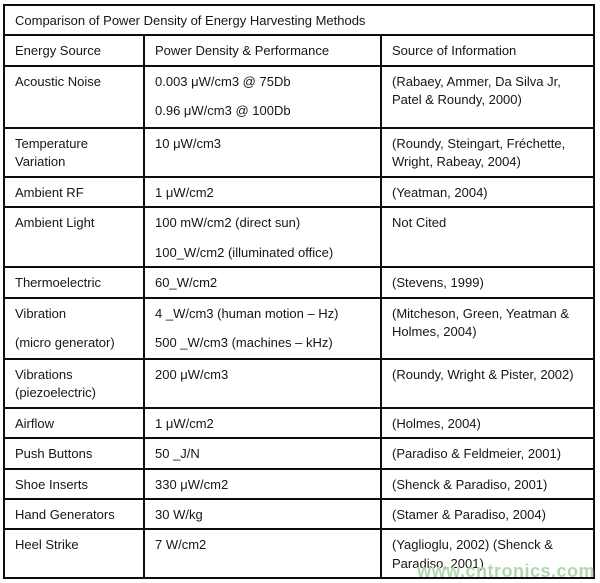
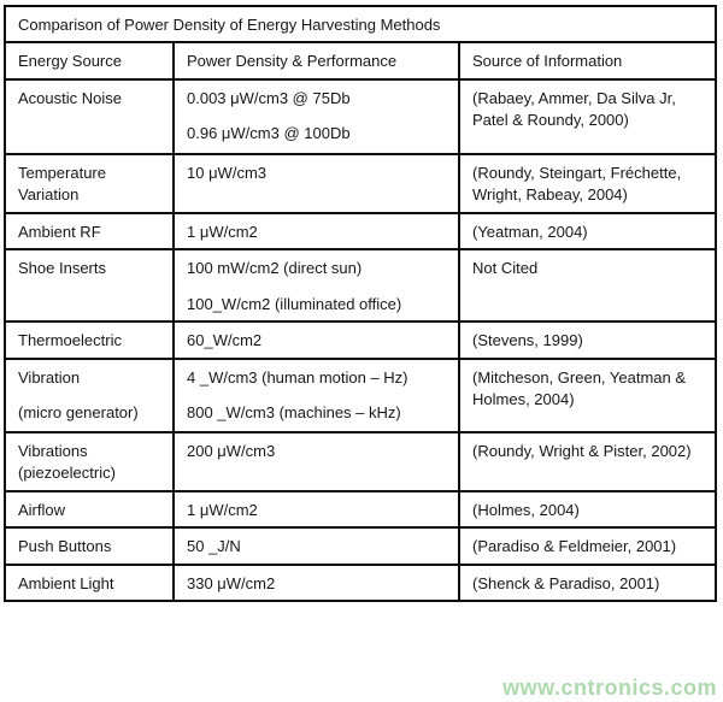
  Comparison of Power Density of Energy Harvesting Methods
  Energy Source	Power Density & Performance	Source of Information
  Acoustic Noise	0.003 μW/cm3 @ 75Db 0.96 μW/cm3 @ 100Db	(Rabaey, Ammer, Da Silva Jr, Patel & Roundy, 2000)
  Temperature Variation	10 μW/cm3	(Roundy, Steingart, Fréchette, Wright, Rabeay, 2004)
  Ambient RF	1 μW/cm2	(Yeatman, 2004)
- Ambient Light	100 mW/cm2 (direct sun) 100_W/cm2 (illuminated office)	Not Cited
+ Shoe Inserts	100 mW/cm2 (direct sun) 100_W/cm2 (illuminated office)	Not Cited
  Thermoelectric	60_W/cm2	(Stevens, 1999)
- Vibration (micro generator)	4 _W/cm3 (human motion – Hz) 500 _W/cm3 (machines – kHz)	(Mitcheson, Green, Yeatman & Holmes, 2004)
+ Vibration (micro generator)	4 _W/cm3 (human motion – Hz) 800 _W/cm3 (machines – kHz)	(Mitcheson, Green, Yeatman & Holmes, 2004)
  Vibrations (piezoelectric)	200 μW/cm3	(Roundy, Wright & Pister, 2002)
  Airflow	1 μW/cm2	(Holmes, 2004)
  Push Buttons	50 _J/N	(Paradiso & Feldmeier, 2001)
- Shoe Inserts	330 μW/cm2	(Shenck & Paradiso, 2001)
+ Ambient Light	330 μW/cm2	(Shenck & Paradiso, 2001)
- Hand Generators	30 W/kg	(Stamer & Paradiso, 2004)
- Heel Strike	7 W/cm2	(Yaglioglu, 2002) (Shenck & Paradiso, 2001)
  www.cntronics.com
